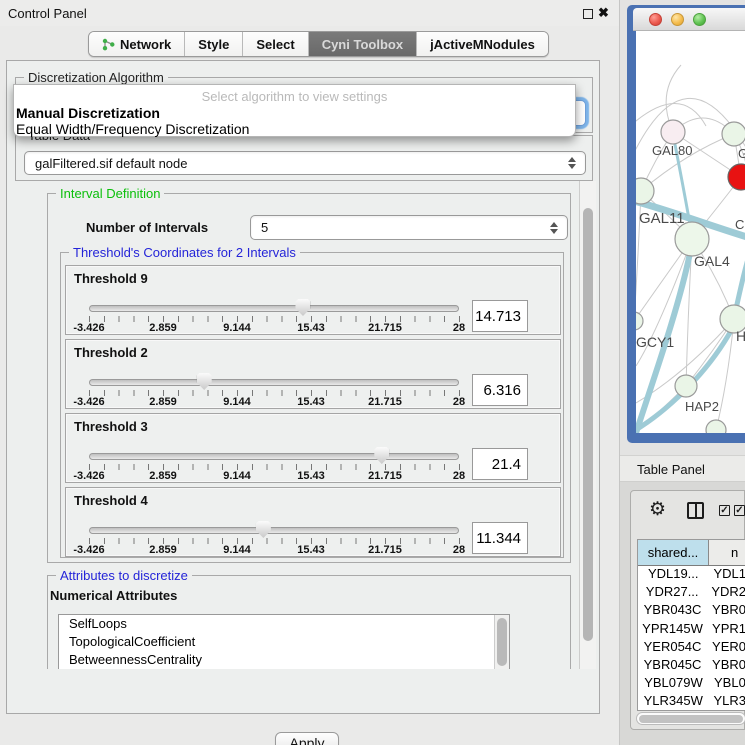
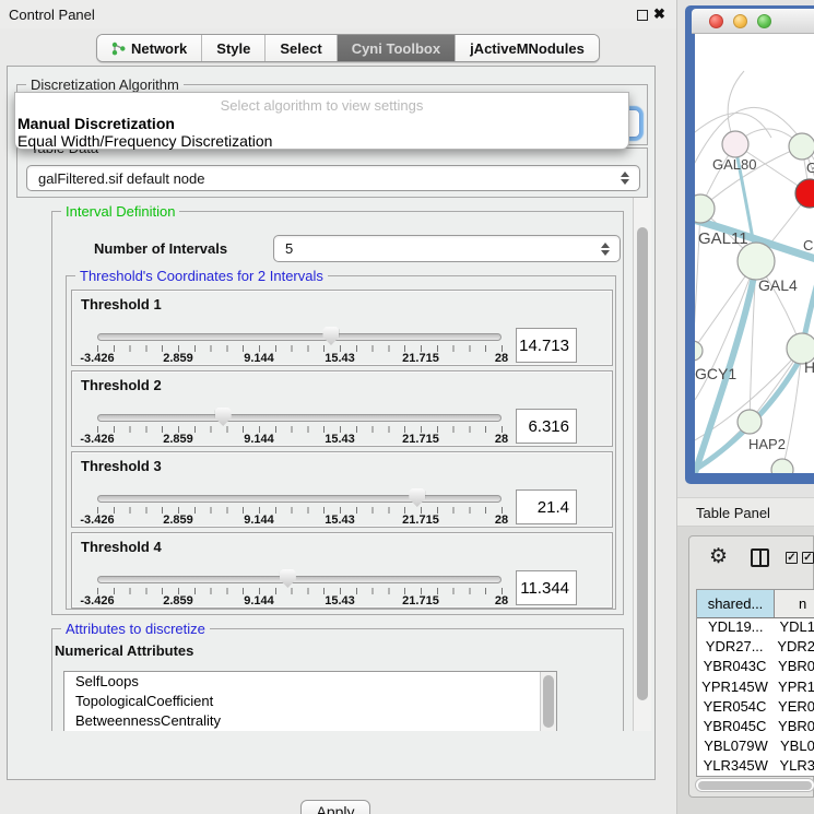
  Control Panel
  ✖
  Network
  Style
  Select
  Cyni Toolbox
  jActiveMNodules
  Discretization Algorithm
  galFiltered.sif default node
  Interval Definition
  Number of Intervals
  5
  Threshold's Coordinates for 2 Intervals
- Threshold 9
+ Threshold 1
  -3.426
  2.859
  9.144
  15.43
  21.715
  28
  14.713
  Threshold 2
  -3.426
  2.859
  9.144
  15.43
  21.715
  28
  6.316
  Threshold 3
  -3.426
  2.859
  9.144
  15.43
  21.715
  28
  21.4
  Threshold 4
  -3.426
  2.859
  9.144
  15.43
  21.715
  28
  11.344
  Attributes to discretize
  Numerical Attributes
  SelfLoops
  TopologicalCoefficient
  BetweennessCentrality
  Apply
  Select algorithm to view settings
  Manual Discretization
  Equal Width/Frequency Discretization
  GAL80
  G
  C
  GAL11
  GAL4
  GCY1
  H
  HAP2
  Table Panel
  ⚙
  ✓
  ✓
  shared...
  n
  YDL19...
  YDL1
  YDR27...
  YDR2
  YBR043C
  YBR0
  YPR145W
  YPR1
  YER054C
  YER0
  YBR045C
  YBR0
  YBL079W
  YBL0
  YLR345W
  YLR3
